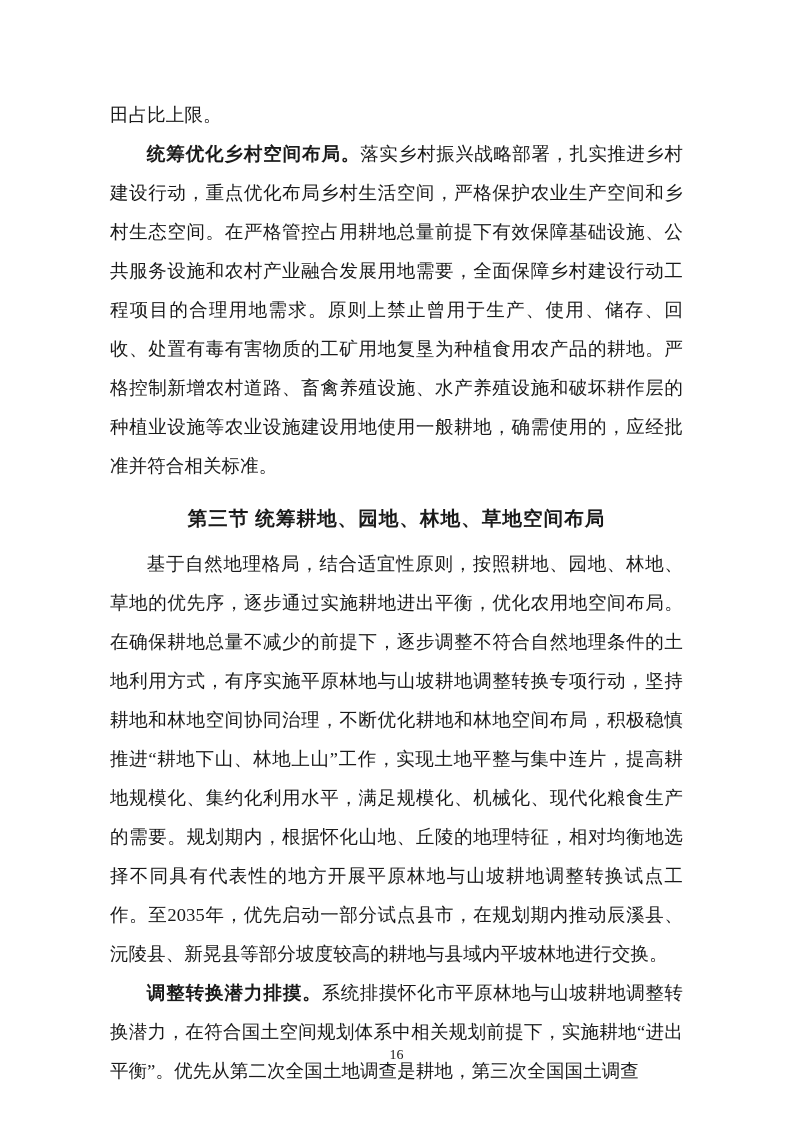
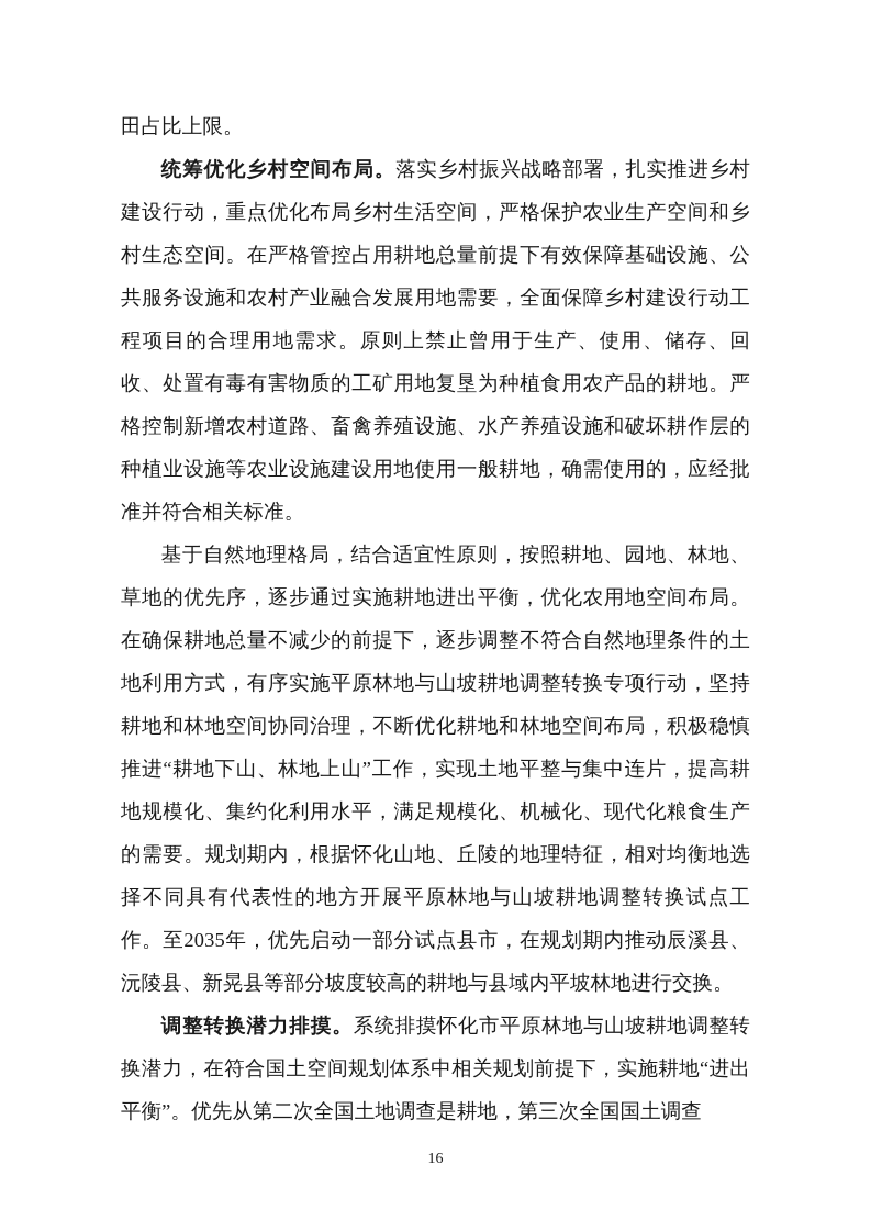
  田占比上限。
  统筹优化乡村空间布局。落实乡村振兴战略部署，扎实推进乡村建设行动，重点优化布局乡村生活空间，严格保护农业生产空间和乡村生态空间。在严格管控占用耕地总量前提下有效保障基础设施、公共服务设施和农村产业融合发展用地需要，全面保障乡村建设行动工程项目的合理用地需求。原则上禁止曾用于生产、使用、储存、回收、处置有毒有害物质的工矿用地复垦为种植食用农产品的耕地。严格控制新增农村道路、畜禽养殖设施、水产养殖设施和破坏耕作层的种植业设施等农业设施建设用地使用一般耕地，确需使用的，应经批准并符合相关标准。
- 第三节 统筹耕地、园地、林地、草地空间布局
  基于自然地理格局，结合适宜性原则，按照耕地、园地、林地、草地的优先序，逐步通过实施耕地进出平衡，优化农用地空间布局。在确保耕地总量不减少的前提下，逐步调整不符合自然地理条件的土地利用方式，有序实施平原林地与山坡耕地调整转换专项行动，坚持耕地和林地空间协同治理，不断优化耕地和林地空间布局，积极稳慎推进“耕地下山、林地上山”工作，实现土地平整与集中连片，提高耕地规模化、集约化利用水平，满足规模化、机械化、现代化粮食生产的需要。规划期内，根据怀化山地、丘陵的地理特征，相对均衡地选择不同具有代表性的地方开展平原林地与山坡耕地调整转换试点工作。至2035年，优先启动一部分试点县市，在规划期内推动辰溪县、沅陵县、新晃县等部分坡度较高的耕地与县域内平坡林地进行交换。
  调整转换潜力排摸。系统排摸怀化市平原林地与山坡耕地调整转换潜力，在符合国土空间规划体系中相关规划前提下，实施耕地“进出平衡”。优先从第二次全国土地调查是耕地，第三次全国国土调查
  16
